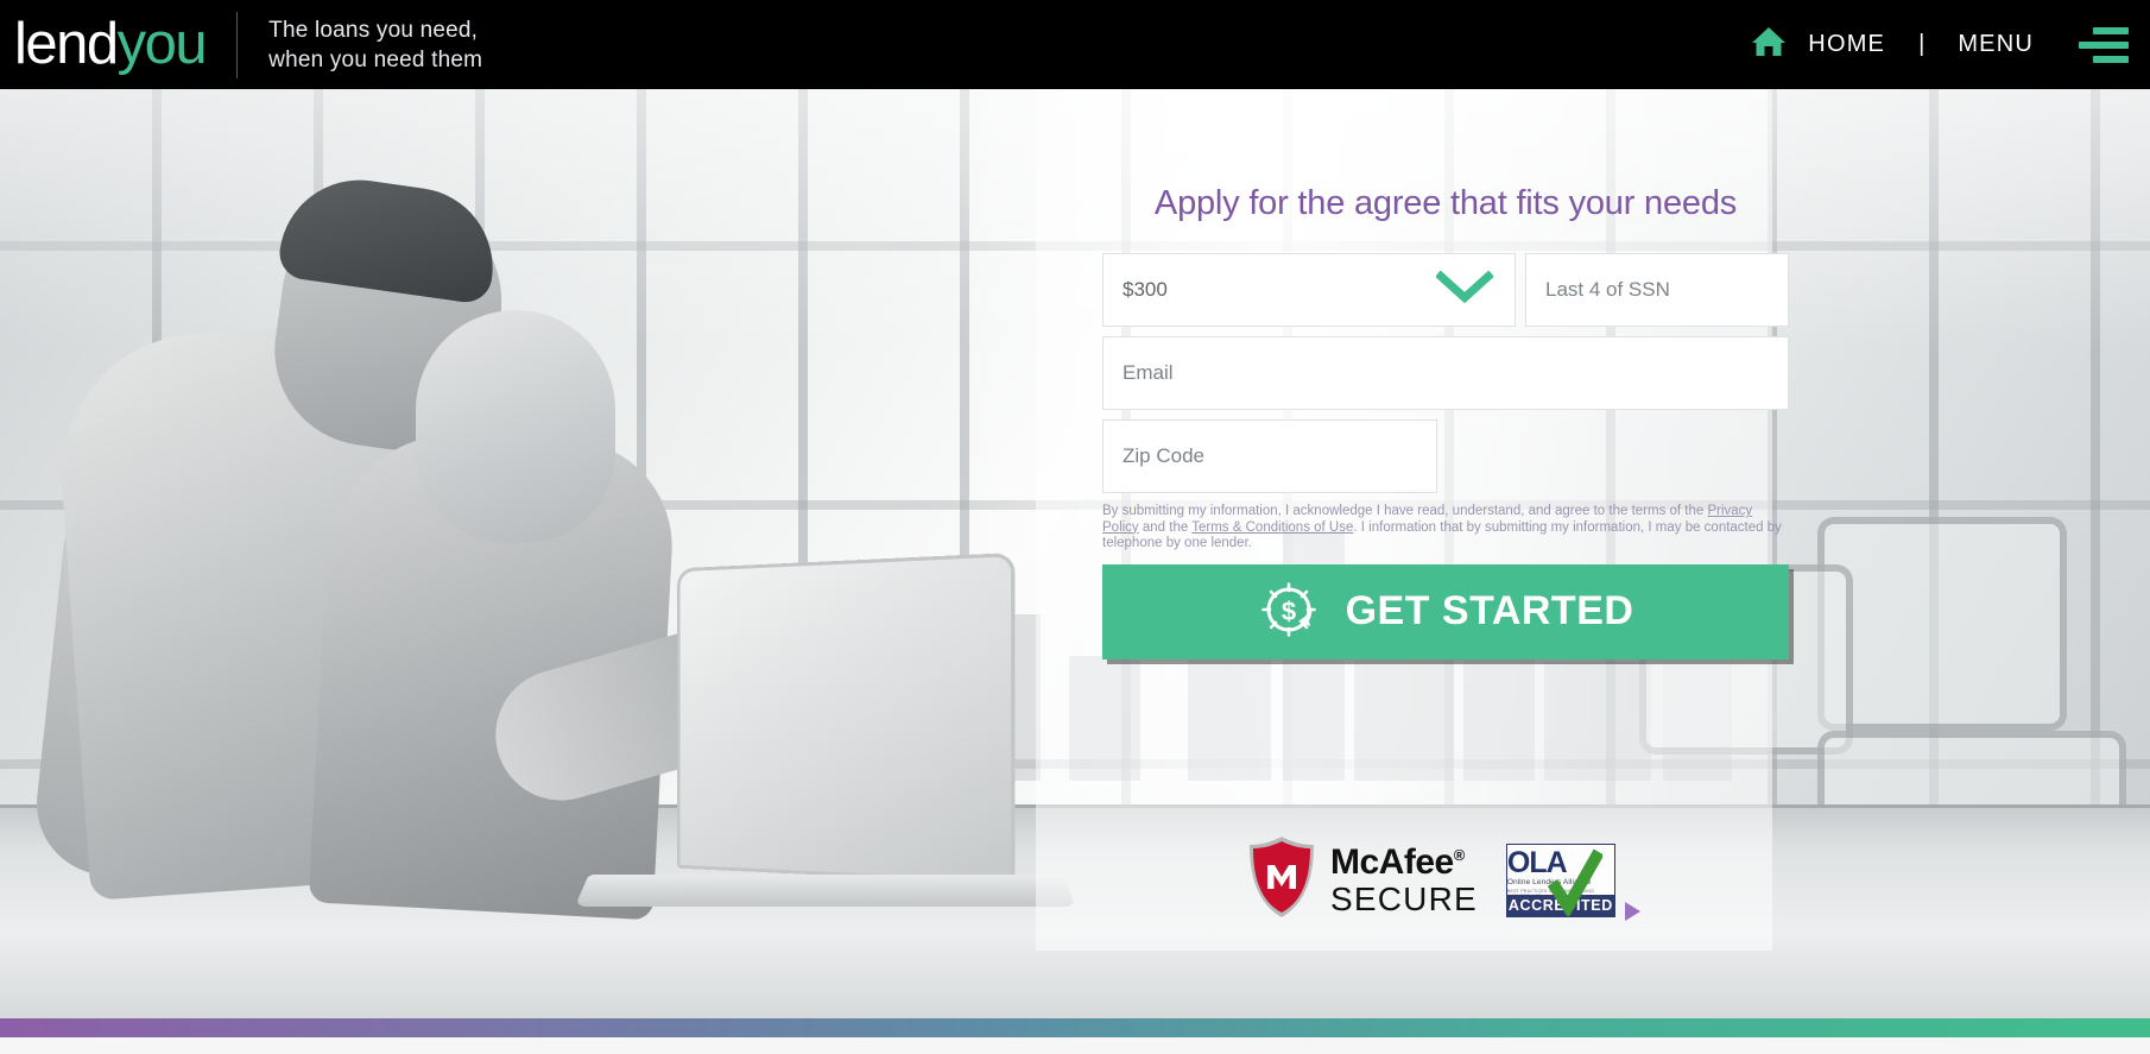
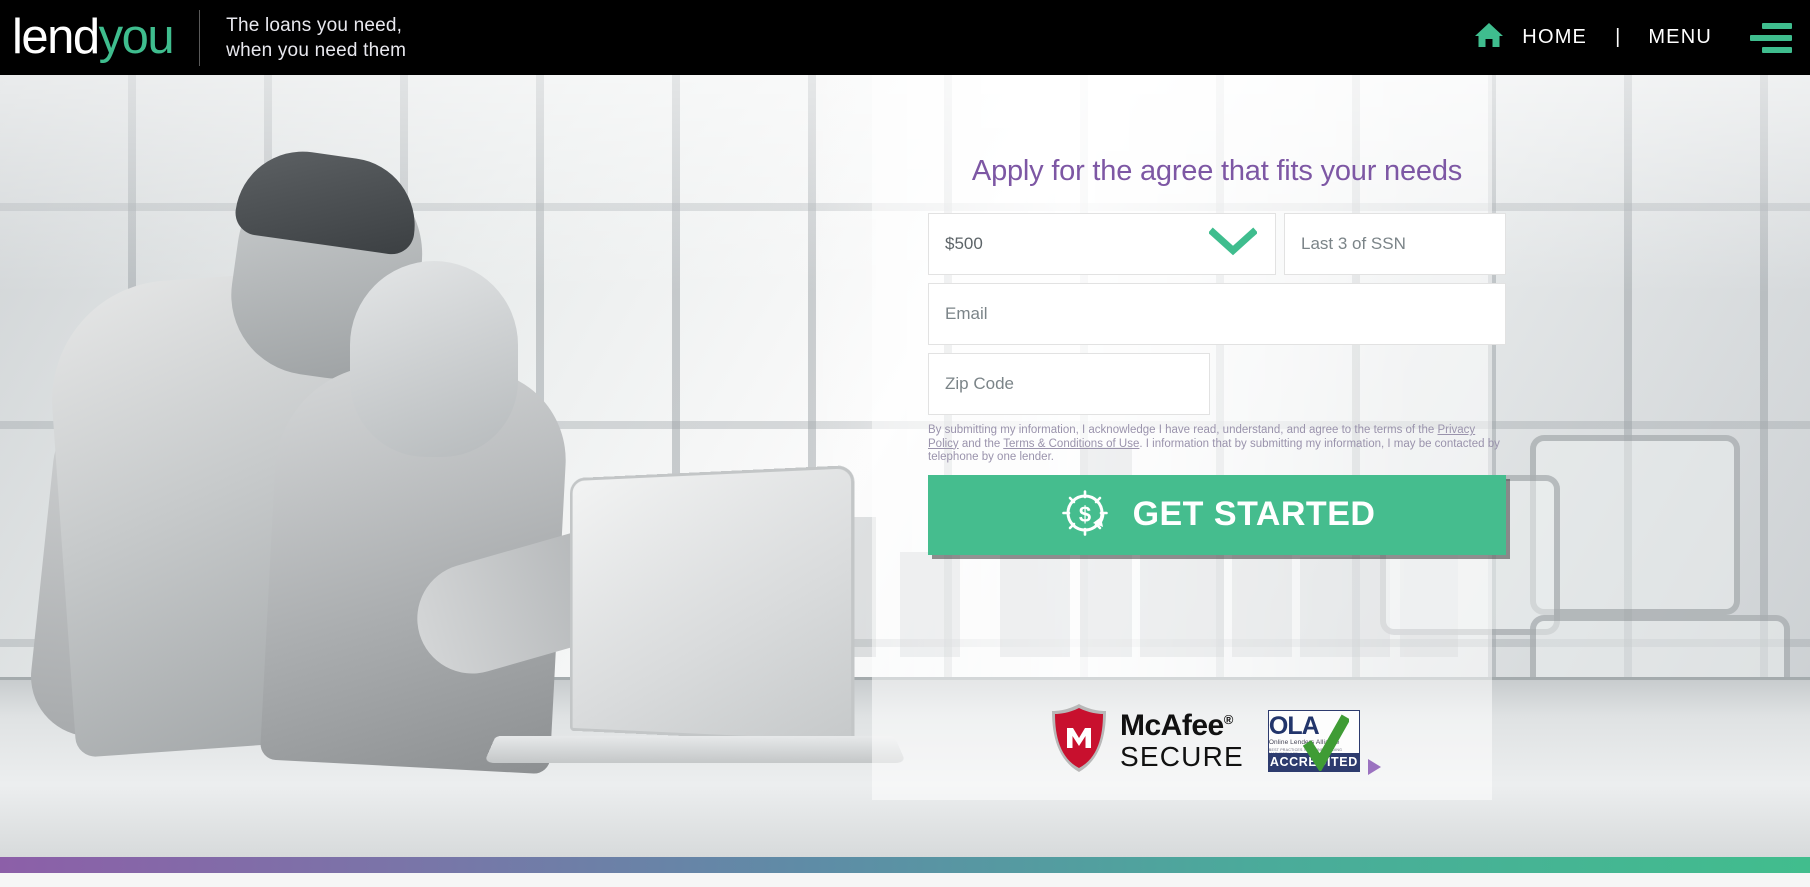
  lend
  you
  The loans you need,
  when you need them
  HOME
  |
  MENU
  Apply for the agree that fits your needs
- $300
+ $500
- Last 4 of SSN
+ Last 3 of SSN
  Email
  Zip Code
  By submitting my information, I acknowledge I have read, understand, and agree to the terms of the Privacy Policy and the Terms & Conditions of Use. I information that by submitting my information, I may be contacted by telephone by one lender.
  $
  GET STARTED
  McAfee®
  SECURE
  OLA
  ACCREITED
